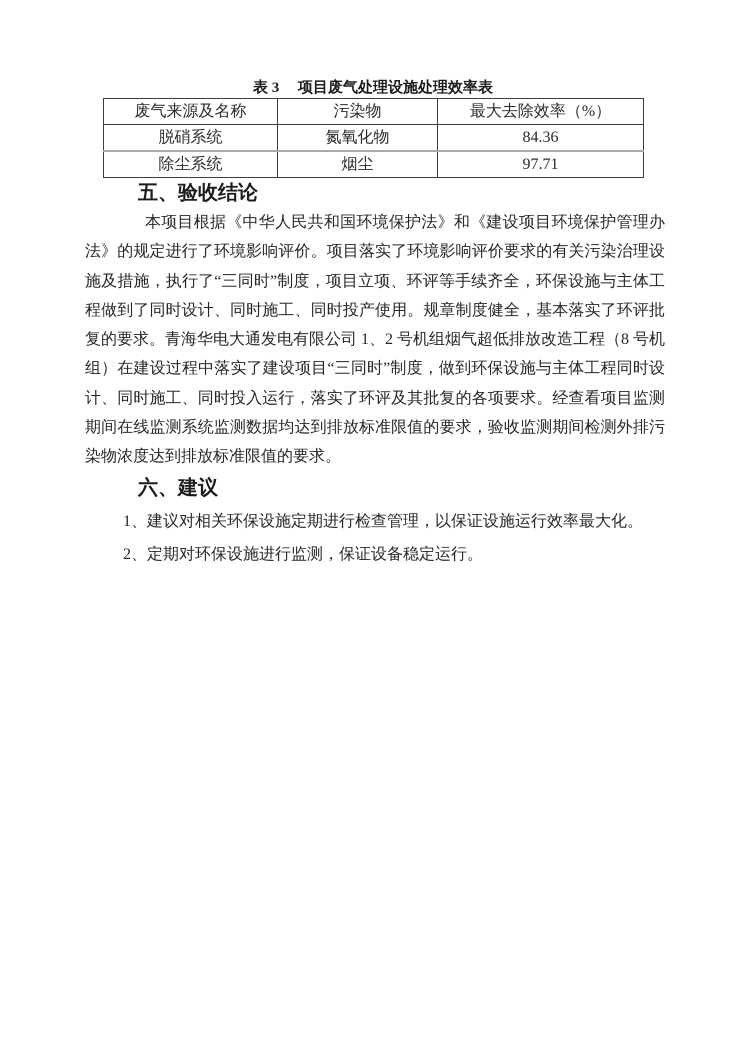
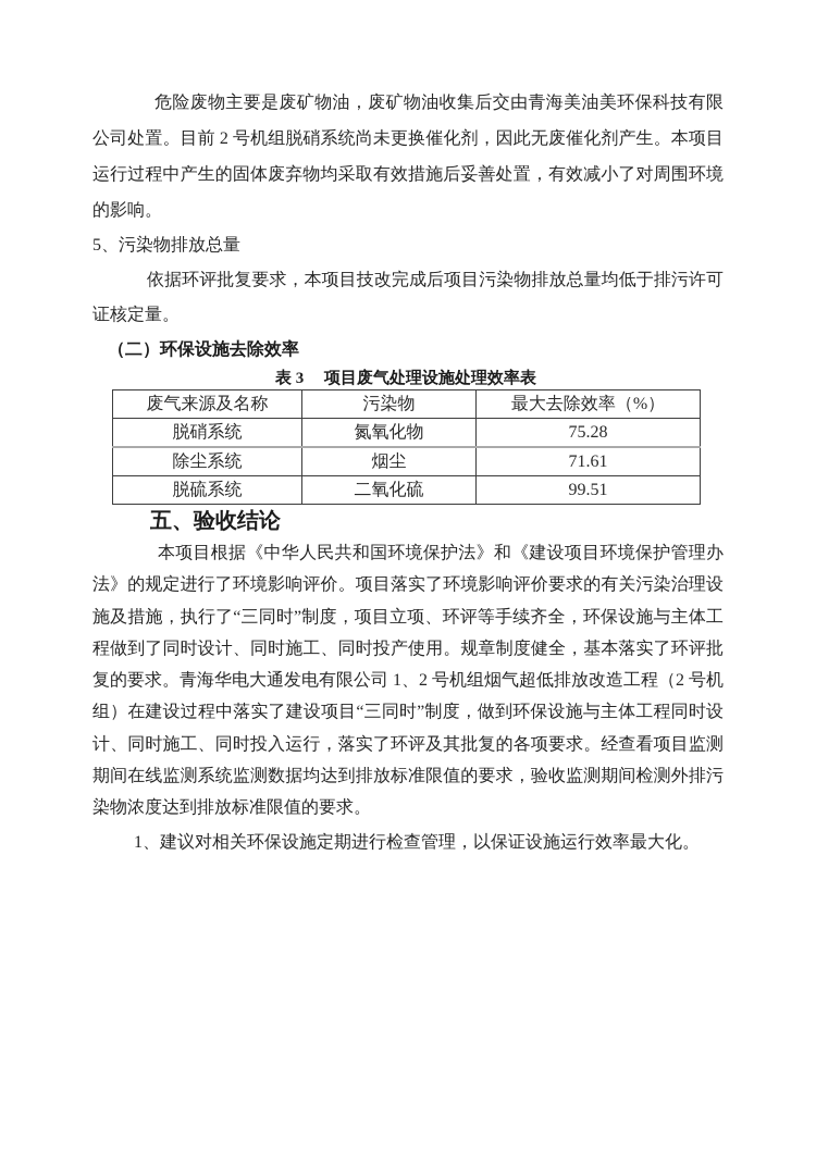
+ 危险废物主要是废矿物油，废矿物油收集后交由青海美油美环保科技有限公司处置。目前 2 号机组脱硝系统尚未更换催化剂，因此无废催化剂产生。本项目运行过程中产生的固体废弃物均采取有效措施后妥善处置，有效减小了对周围环境的影响。
+ 5、污染物排放总量
+ 依据环评批复要求，本项目技改完成后项目污染物排放总量均低于排污许可证核定量。
+ （二）环保设施去除效率
  表 3 项目废气处理设施处理效率表
  废气来源及名称	污染物	最大去除效率（%）
- 脱硝系统	氮氧化物	84.36
+ 脱硝系统	氮氧化物	75.28
- 除尘系统	烟尘	97.71
+ 除尘系统	烟尘	71.61
+ 脱硫系统	二氧化硫	99.51
  五、验收结论
- 本项目根据《中华人民共和国环境保护法》和《建设项目环境保护管理办法》的规定进行了环境影响评价。项目落实了环境影响评价要求的有关污染治理设施及措施，执行了“三同时”制度，项目立项、环评等手续齐全，环保设施与主体工程做到了同时设计、同时施工、同时投产使用。规章制度健全，基本落实了环评批复的要求。青海华电大通发电有限公司 1、2 号机组烟气超低排放改造工程（8 号机组）在建设过程中落实了建设项目“三同时”制度，做到环保设施与主体工程同时设计、同时施工、同时投入运行，落实了环评及其批复的各项要求。经查看项目监测期间在线监测系统监测数据均达到排放标准限值的要求，验收监测期间检测外排污染物浓度达到排放标准限值的要求。
+ 本项目根据《中华人民共和国环境保护法》和《建设项目环境保护管理办法》的规定进行了环境影响评价。项目落实了环境影响评价要求的有关污染治理设施及措施，执行了“三同时”制度，项目立项、环评等手续齐全，环保设施与主体工程做到了同时设计、同时施工、同时投产使用。规章制度健全，基本落实了环评批复的要求。青海华电大通发电有限公司 1、2 号机组烟气超低排放改造工程（2 号机组）在建设过程中落实了建设项目“三同时”制度，做到环保设施与主体工程同时设计、同时施工、同时投入运行，落实了环评及其批复的各项要求。经查看项目监测期间在线监测系统监测数据均达到排放标准限值的要求，验收监测期间检测外排污染物浓度达到排放标准限值的要求。
- 六、建议
  1、建议对相关环保设施定期进行检查管理，以保证设施运行效率最大化。
- 2、定期对环保设施进行监测，保证设备稳定运行。
